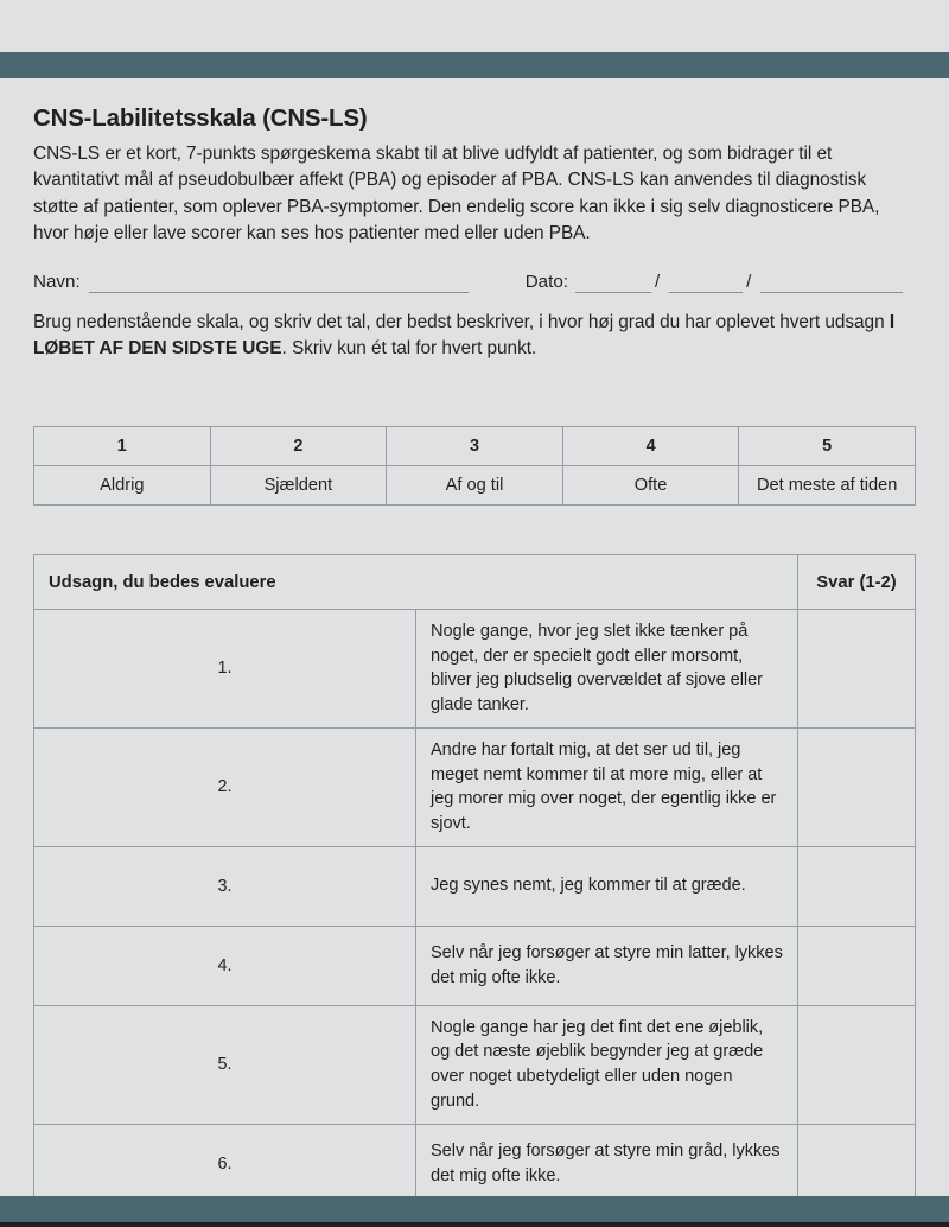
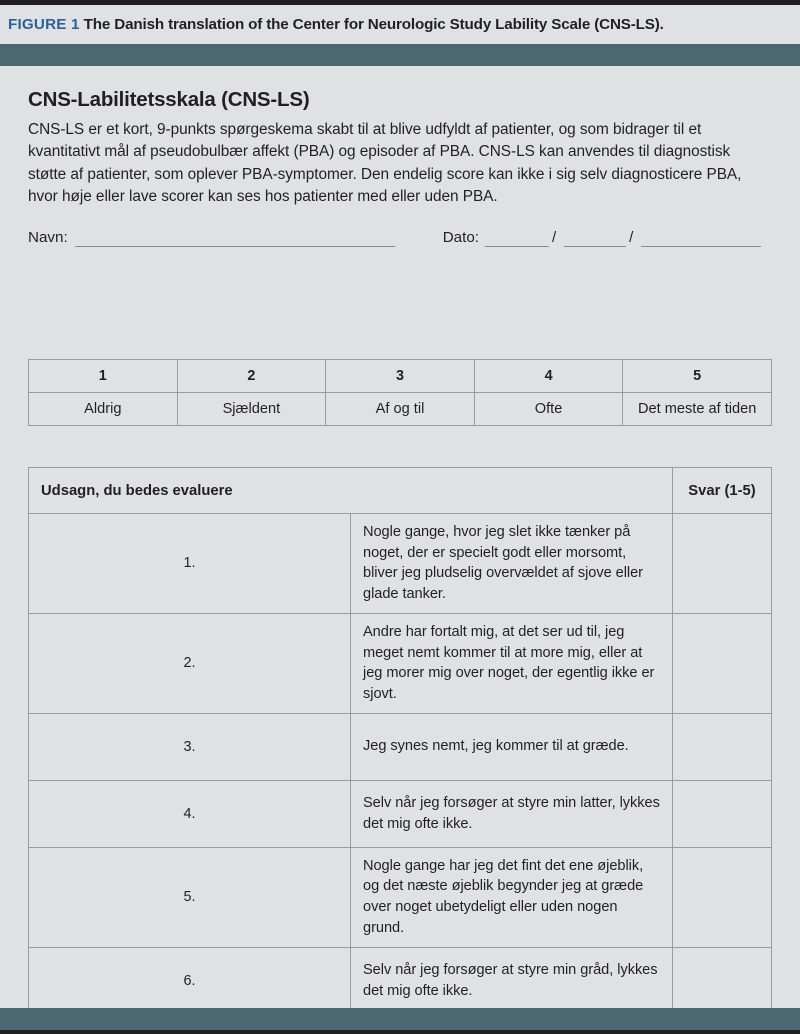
+ FIGURE 1 The Danish translation of the Center for Neurologic Study Lability Scale (CNS-LS).
  CNS-Labilitetsskala (CNS-LS)
- CNS-LS er et kort, 7-punkts spørgeskema skabt til at blive udfyldt af patienter, og som bidrager til et kvantitativt mål af pseudobulbær affekt (PBA) og episoder af PBA. CNS-LS kan anvendes til diagnostisk støtte af patienter, som oplever PBA-symptomer. Den endelig score kan ikke i sig selv diagnosticere PBA, hvor høje eller lave scorer kan ses hos patienter med eller uden PBA.
+ CNS-LS er et kort, 9-punkts spørgeskema skabt til at blive udfyldt af patienter, og som bidrager til et kvantitativt mål af pseudobulbær affekt (PBA) og episoder af PBA. CNS-LS kan anvendes til diagnostisk støtte af patienter, som oplever PBA-symptomer. Den endelig score kan ikke i sig selv diagnosticere PBA, hvor høje eller lave scorer kan ses hos patienter med eller uden PBA.
  Navn:
  Dato:
  /
  /
- Brug nedenstående skala, og skriv det tal, der bedst beskriver, i hvor høj grad du har oplevet hvert udsagn I LØBET AF DEN SIDSTE UGE. Skriv kun ét tal for hvert punkt.
  1	2	3	4	5
  Aldrig	Sjældent	Af og til	Ofte	Det meste af tiden
- Udsagn, du bedes evaluere	Svar (1-2)
+ Udsagn, du bedes evaluere	Svar (1-5)
  1.	Nogle gange, hvor jeg slet ikke tænker på noget, der er specielt godt eller morsomt, bliver jeg pludselig overvældet af sjove eller glade tanker.
  2.	Andre har fortalt mig, at det ser ud til, jeg meget nemt kommer til at more mig, eller at jeg morer mig over noget, der egentlig ikke er sjovt.
  3.	Jeg synes nemt, jeg kommer til at græde.
  4.	Selv når jeg forsøger at styre min latter, lykkes det mig ofte ikke.
  5.	Nogle gange har jeg det fint det ene øjeblik, og det næste øjeblik begynder jeg at græde over noget ubetydeligt eller uden nogen grund.
  6.	Selv når jeg forsøger at styre min gråd, lykkes det mig ofte ikke.
